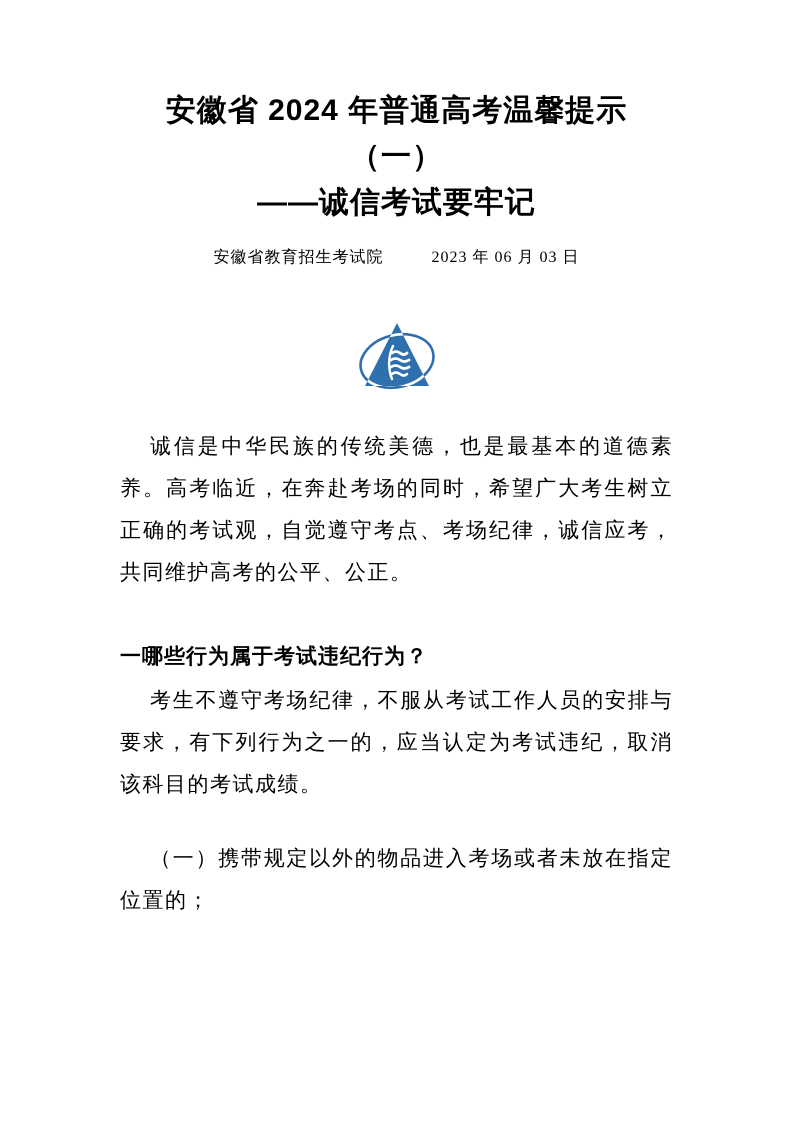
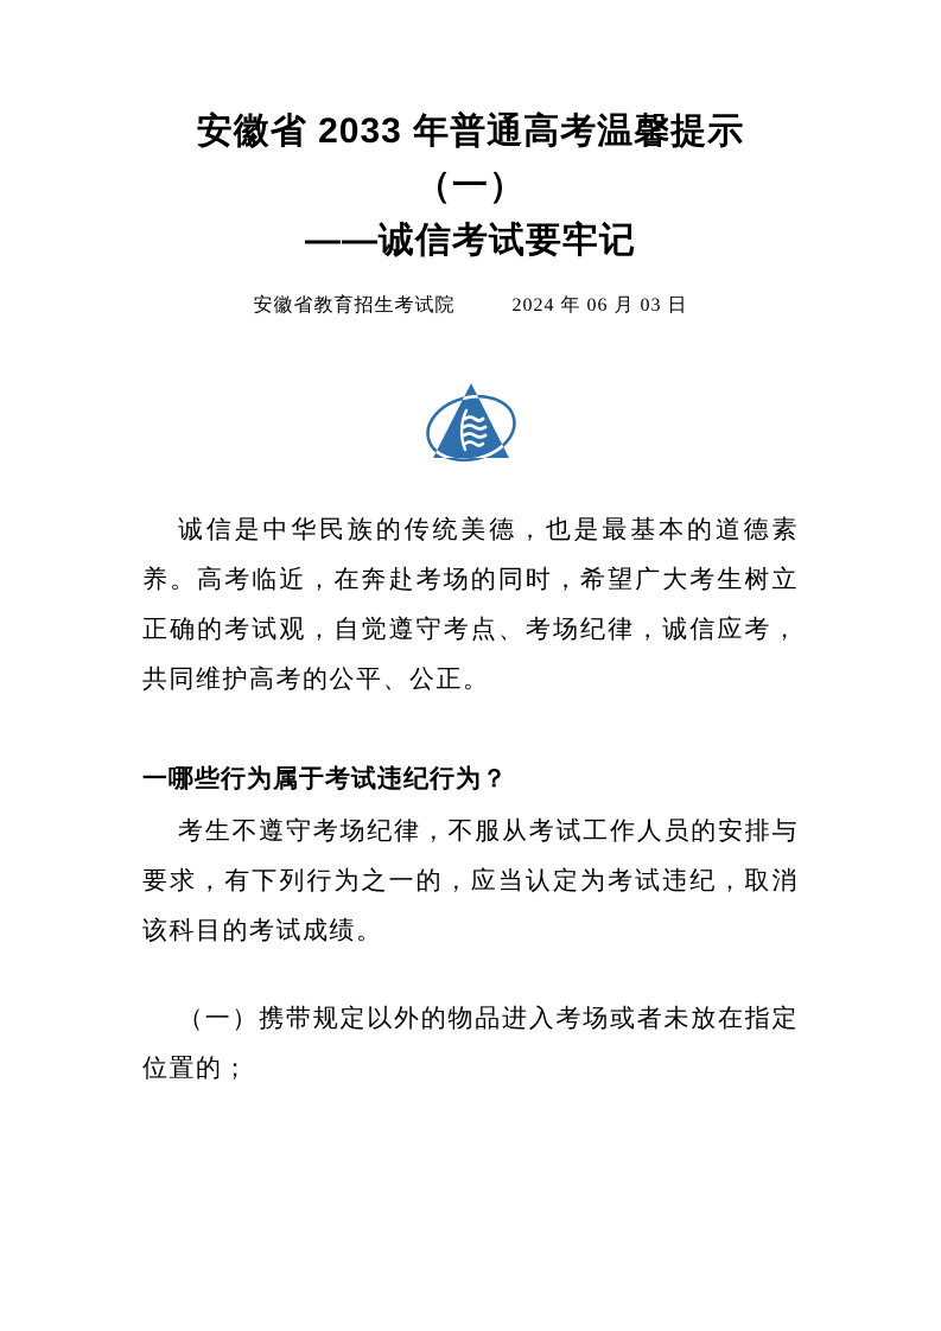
- 安徽省 2024 年普通高考温馨提示（一）
+ 安徽省 2033 年普通高考温馨提示（一）
  ——诚信考试要牢记
- 安徽省教育招生考试院 2023 年 06 月 03 日
+ 安徽省教育招生考试院 2024 年 06 月 03 日
  诚信是中华民族的传统美德，也是最基本的道德素养。高考临近，在奔赴考场的同时，希望广大考生树立正确的考试观，自觉遵守考点、考场纪律，诚信应考，共同维护高考的公平、公正。
  一哪些行为属于考试违纪行为？
  考生不遵守考场纪律，不服从考试工作人员的安排与要求，有下列行为之一的，应当认定为考试违纪，取消该科目的考试成绩。
  （一）携带规定以外的物品进入考场或者未放在指定位置的；
